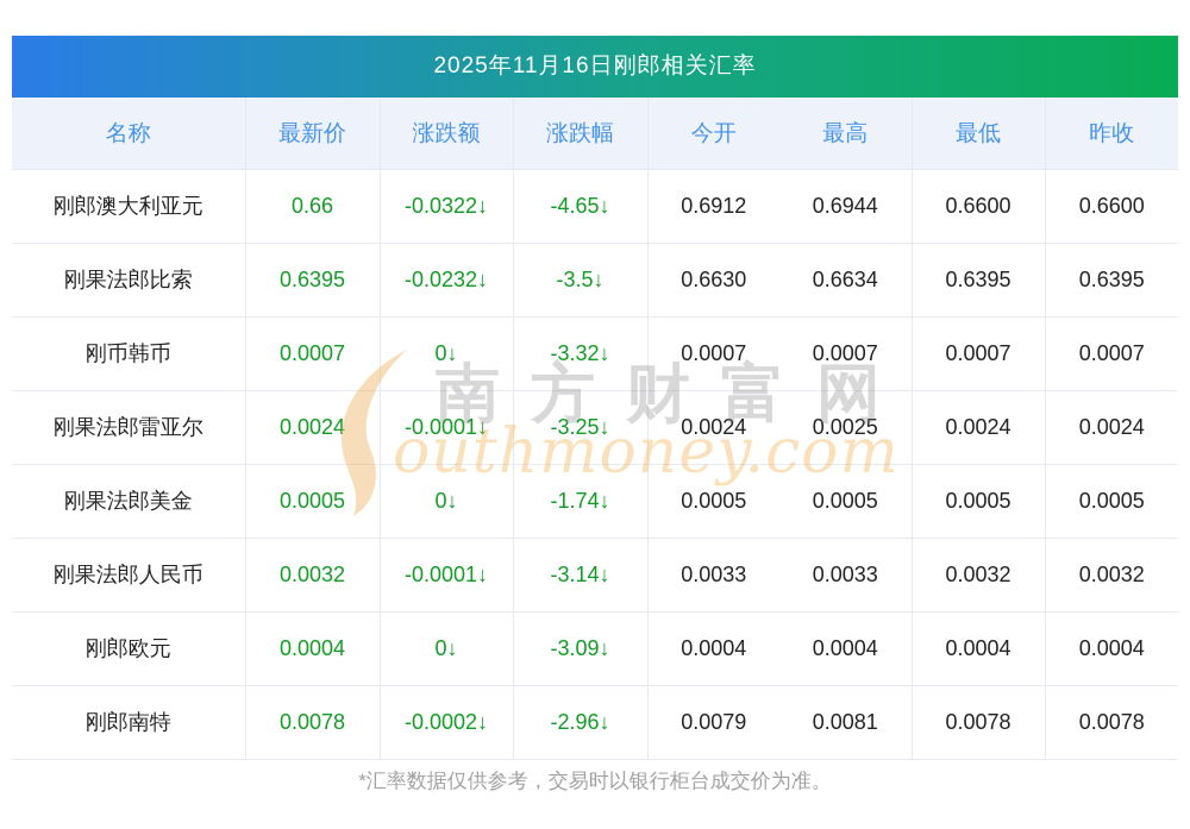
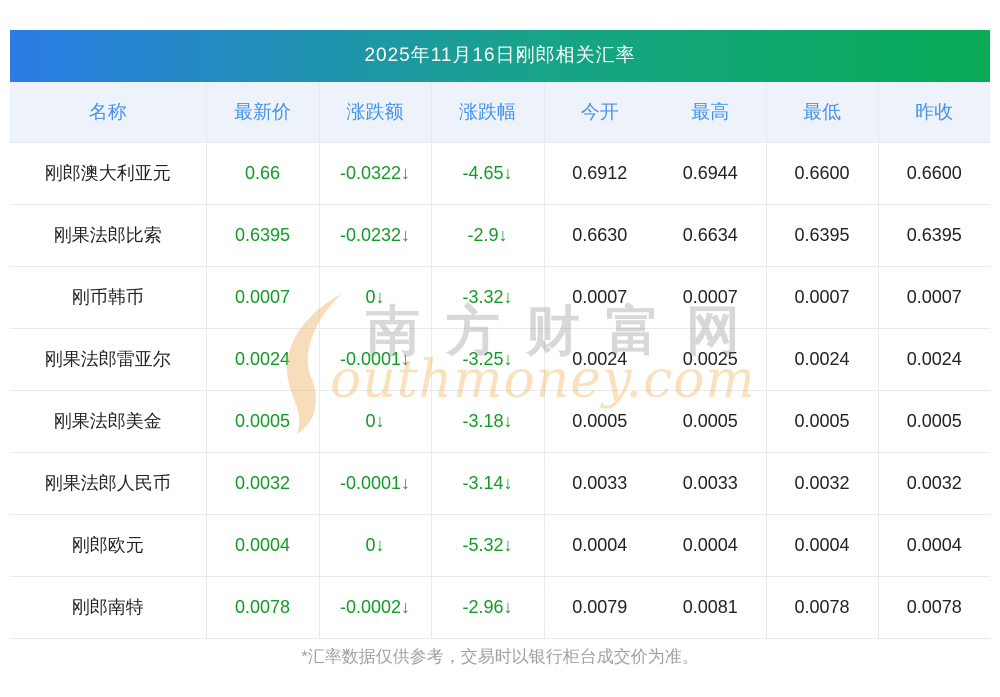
  2025年11月16日刚郎相关汇率
  名称	最新价	涨跌额	涨跌幅	今开	最高	最低	昨收
  刚郎澳大利亚元	0.66	-0.0322↓	-4.65↓	0.6912	0.6944	0.6600	0.6600
- 刚果法郎比索	0.6395	-0.0232↓	-3.5↓	0.6630	0.6634	0.6395	0.6395
+ 刚果法郎比索	0.6395	-0.0232↓	-2.9↓	0.6630	0.6634	0.6395	0.6395
  刚币韩币	0.0007	0↓	-3.32↓	0.0007	0.0007	0.0007	0.0007
  刚果法郎雷亚尔	0.0024	-0.0001↓	-3.25↓	0.0024	0.0025	0.0024	0.0024
- 刚果法郎美金	0.0005	0↓	-1.74↓	0.0005	0.0005	0.0005	0.0005
+ 刚果法郎美金	0.0005	0↓	-3.18↓	0.0005	0.0005	0.0005	0.0005
  刚果法郎人民币	0.0032	-0.0001↓	-3.14↓	0.0033	0.0033	0.0032	0.0032
- 刚郎欧元	0.0004	0↓	-3.09↓	0.0004	0.0004	0.0004	0.0004
+ 刚郎欧元	0.0004	0↓	-5.32↓	0.0004	0.0004	0.0004	0.0004
  刚郎南特	0.0078	-0.0002↓	-2.96↓	0.0079	0.0081	0.0078	0.0078
  南方财富网
  outhmoney.com
  *汇率数据仅供参考，交易时以银行柜台成交价为准。
